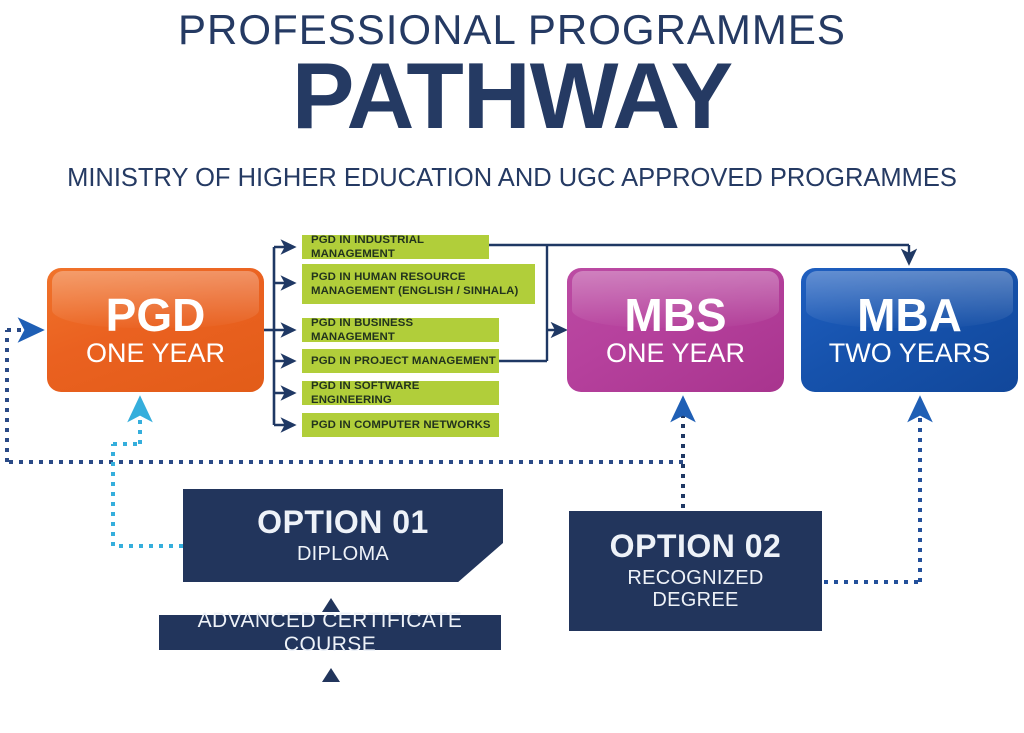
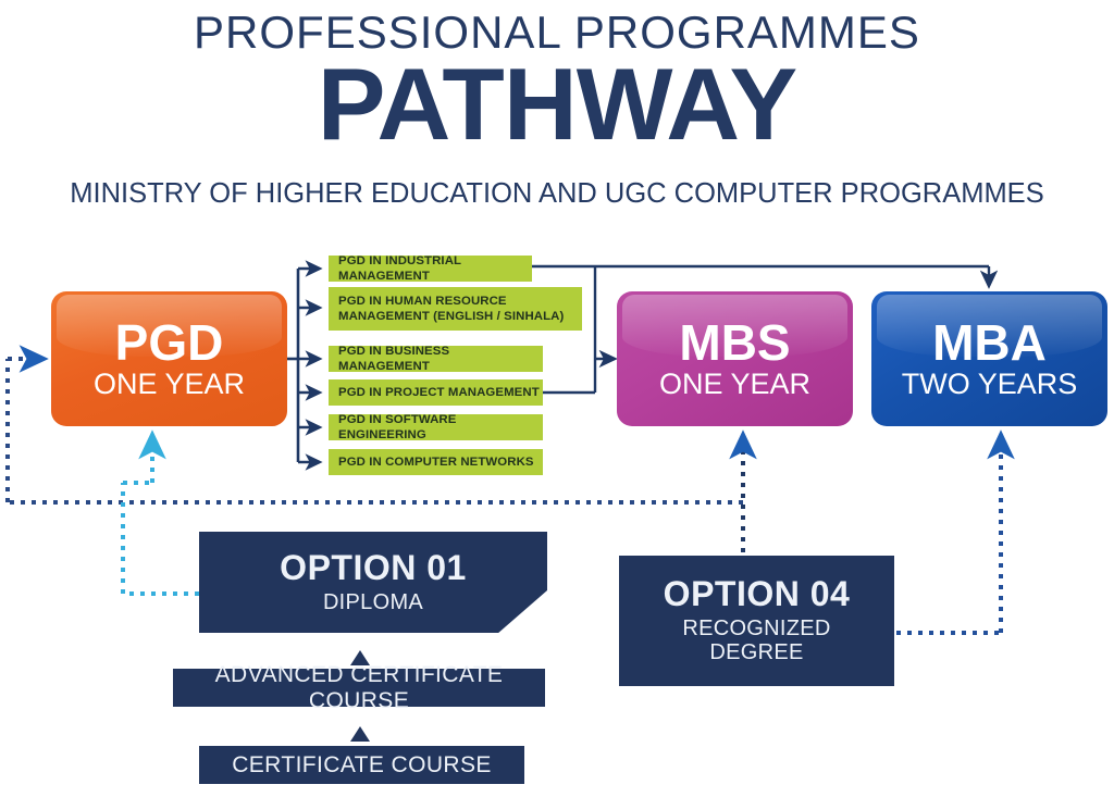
  PROFESSIONAL PROGRAMMES
  PATHWAY
- MINISTRY OF HIGHER EDUCATION AND UGC APPROVED PROGRAMMES
+ MINISTRY OF HIGHER EDUCATION AND UGC COMPUTER PROGRAMMES
  ONE YEAR
  ONE YEAR
  TWO YEARS
  PGD IN INDUSTRIAL MANAGEMENT
  PGD IN HUMAN RESOURCE MANAGEMENT (ENGLISH / SINHALA)
  PGD IN BUSINESS MANAGEMENT
  PGD IN PROJECT MANAGEMENT
  PGD IN SOFTWARE ENGINEERING
  PGD IN COMPUTER NETWORKS
  OPTION 01
  DIPLOMA
- OPTION 02
+ OPTION 04
  RECOGNIZED
  DEGREE
  ADVANCED CERTIFICATE COURSE
+ CERTIFICATE COURSE
